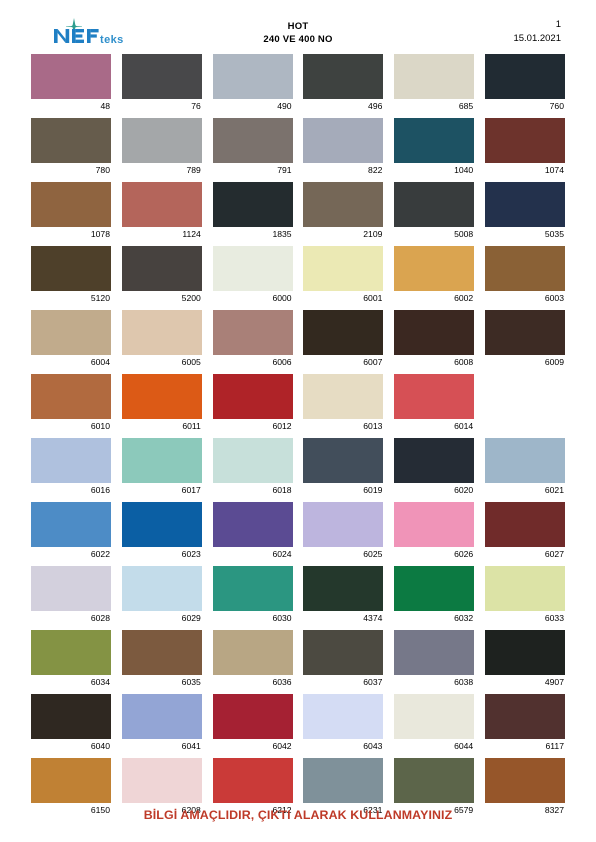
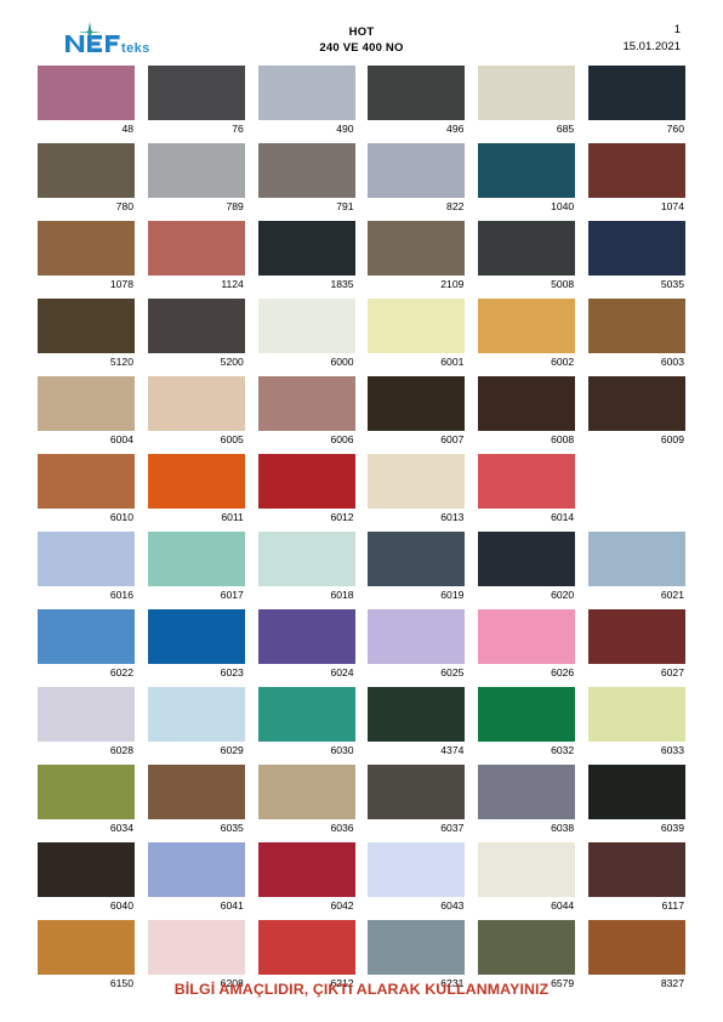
  teks
  HOT
  240 VE 400 NO
  1
  15.01.2021
  48
  76
  490
  496
  685
  760
  780
  789
  791
  822
  1040
  1074
  1078
  1124
  1835
  2109
  5008
  5035
  5120
  5200
  6000
  6001
  6002
  6003
  6004
  6005
  6006
  6007
  6008
  6009
  6010
  6011
  6012
  6013
  6014
  6016
  6017
  6018
  6019
  6020
  6021
  6022
  6023
  6024
  6025
  6026
  6027
  6028
  6029
  6030
  4374
  6032
  6033
  6034
  6035
  6036
  6037
  6038
- 4907
+ 6039
  6040
  6041
  6042
  6043
  6044
  6117
  6150
  6208
  6212
  6231
  6579
  8327
  BİLGİ AMAÇLIDIR, ÇIKTI ALARAK KULLANMAYINIZ
